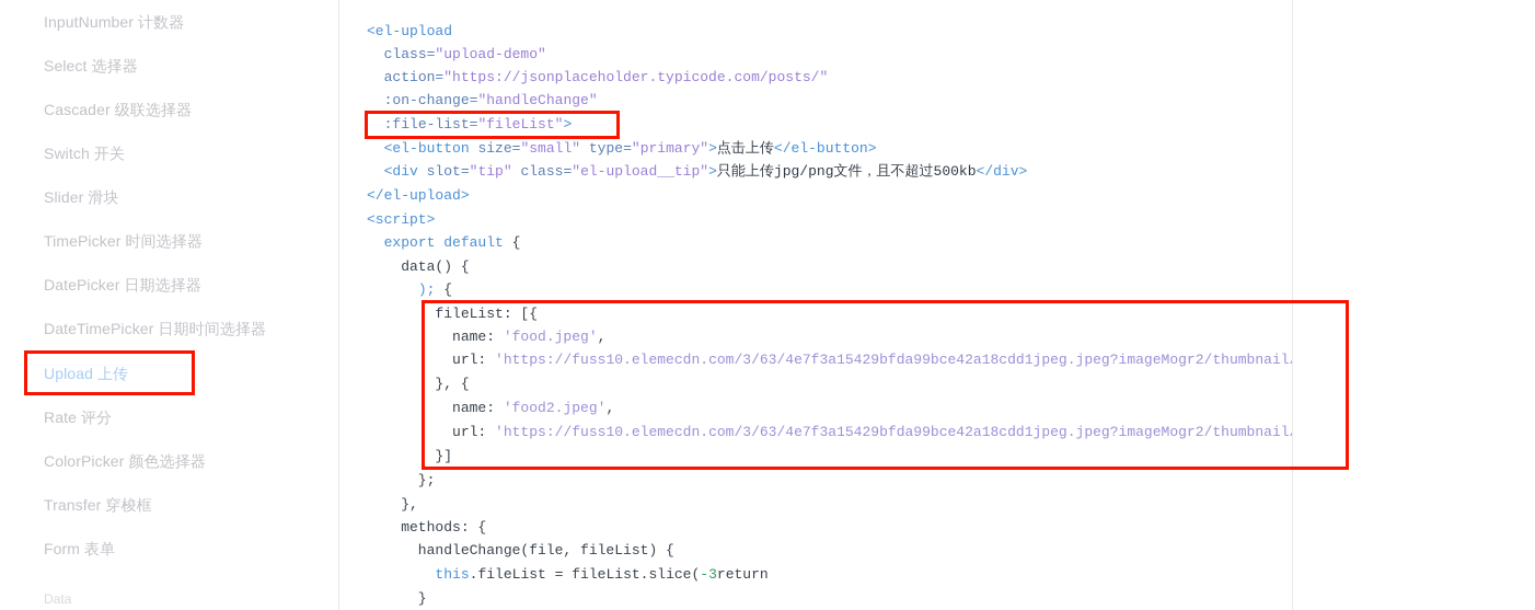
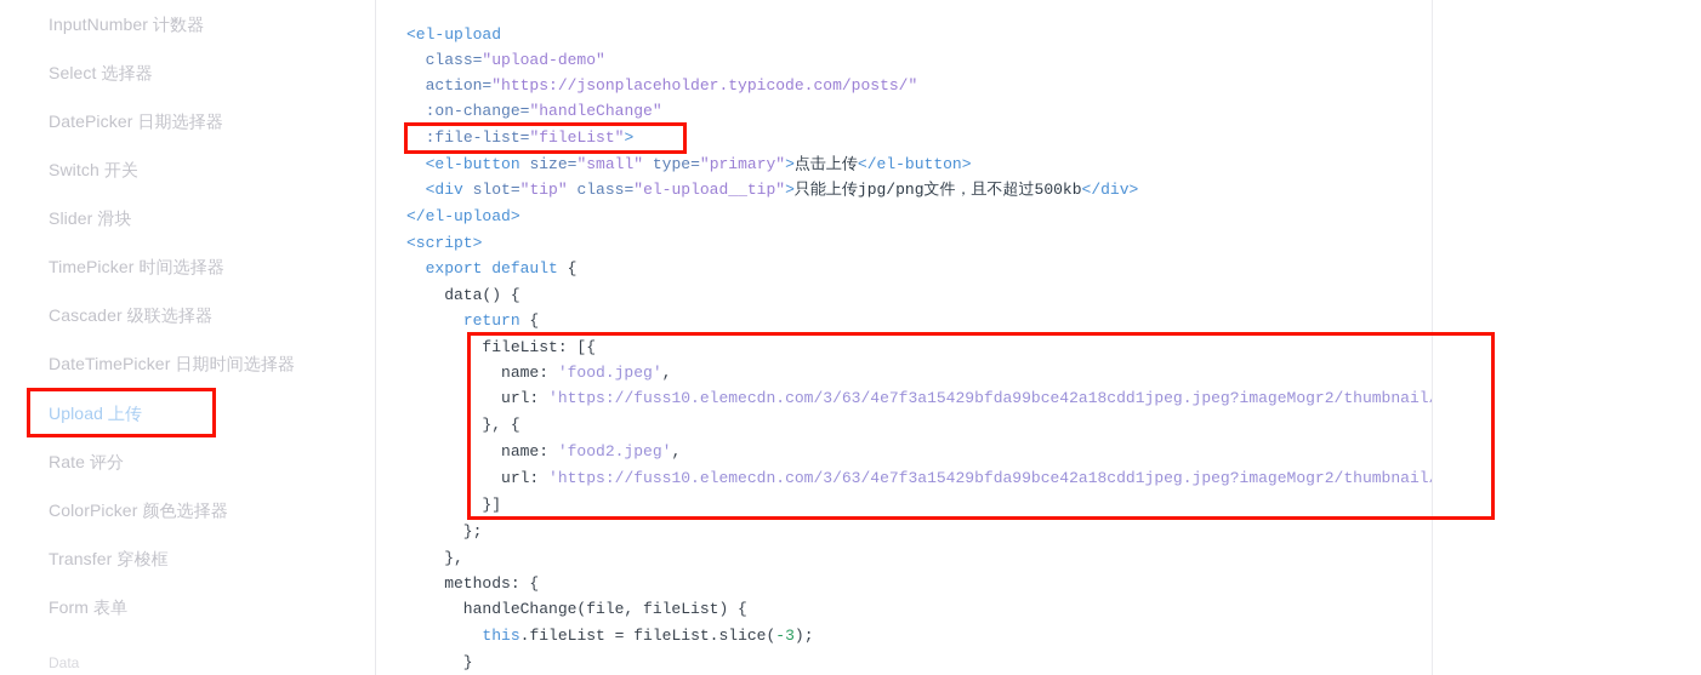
  InputNumber 计数器
  Select 选择器
- Cascader 级联选择器
+ DatePicker 日期选择器
  Switch 开关
  Slider 滑块
  TimePicker 时间选择器
- DatePicker 日期选择器
+ Cascader 级联选择器
  DateTimePicker 日期时间选择器
  Upload 上传
  Rate 评分
  ColorPicker 颜色选择器
  Transfer 穿梭框
  Form 表单
  Data
  <el-upload
  class="upload-demo"
  action="https://jsonplaceholder.typicode.com/posts/"
  :on-change="handleChange"
  :file-list="fileList">
  <el-button size="small" type="primary">点击上传</el-button>
  <div slot="tip" class="el-upload__tip">只能上传jpg/png文件，且不超过500kb</div>
  </el-upload>
  <script>
  export default {
  data() {
- ); {
+ return {
  fileList: [{
  name: 'food.jpeg',
  url: 'https://fuss10.elemecdn.com/3/63/4e7f3a15429bfda99bce42a18cdd1jpeg.jpeg?imageMogr2/thumbnail
  }, {
  name: 'food2.jpeg',
  url: 'https://fuss10.elemecdn.com/3/63/4e7f3a15429bfda99bce42a18cdd1jpeg.jpeg?imageMogr2/thumbnail
  }]
  };
  },
  methods: {
  handleChange(file, fileList) {
- this.fileList = fileList.slice(-3return
+ this.fileList = fileList.slice(-3);
  }
